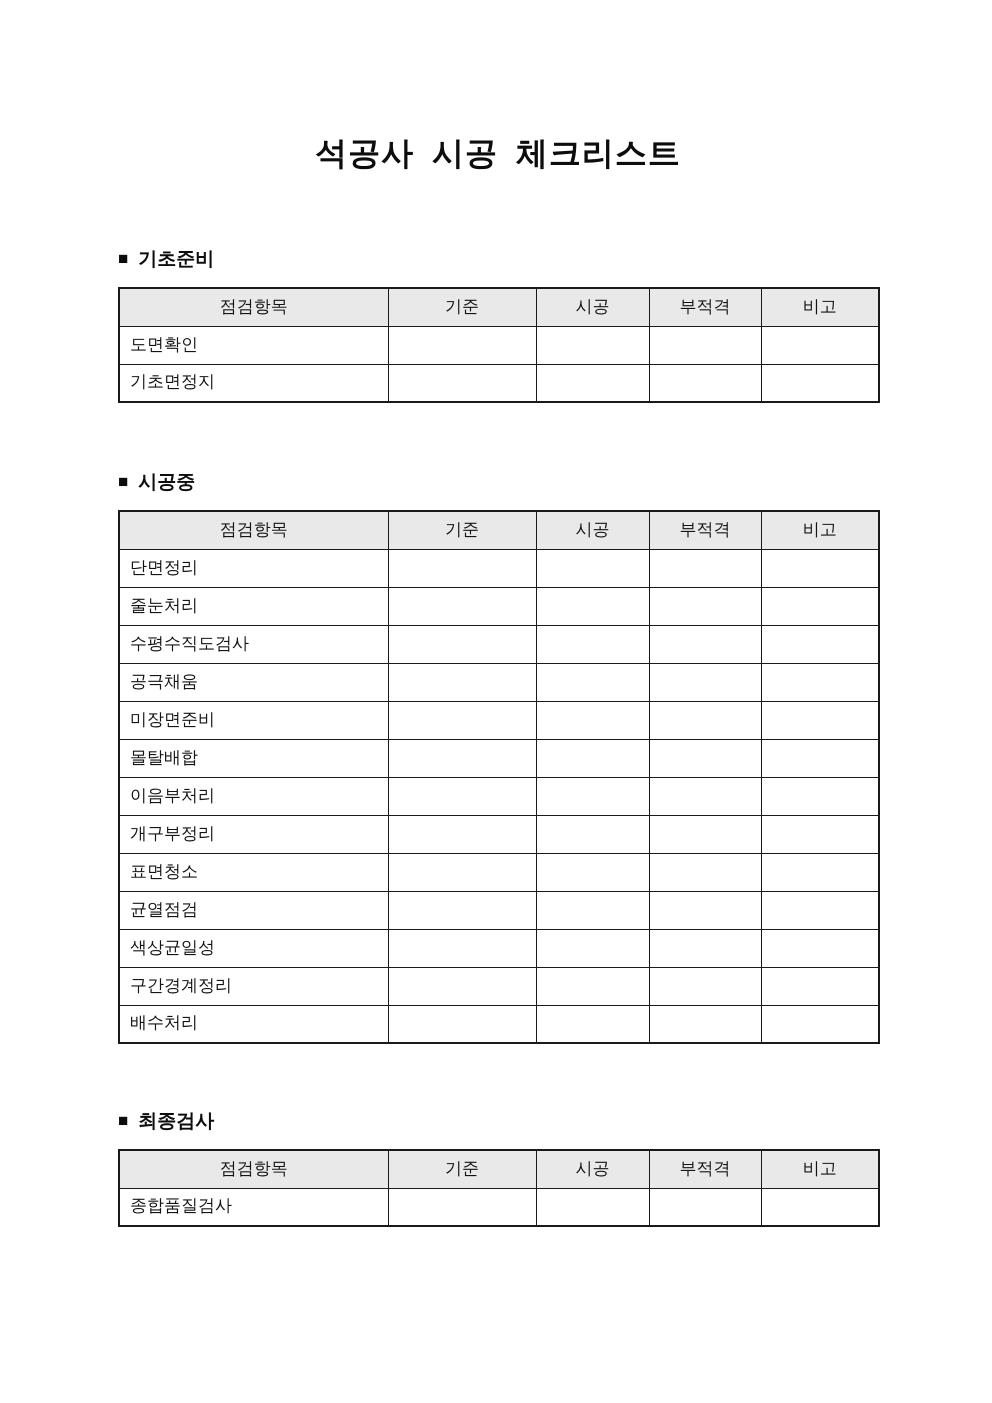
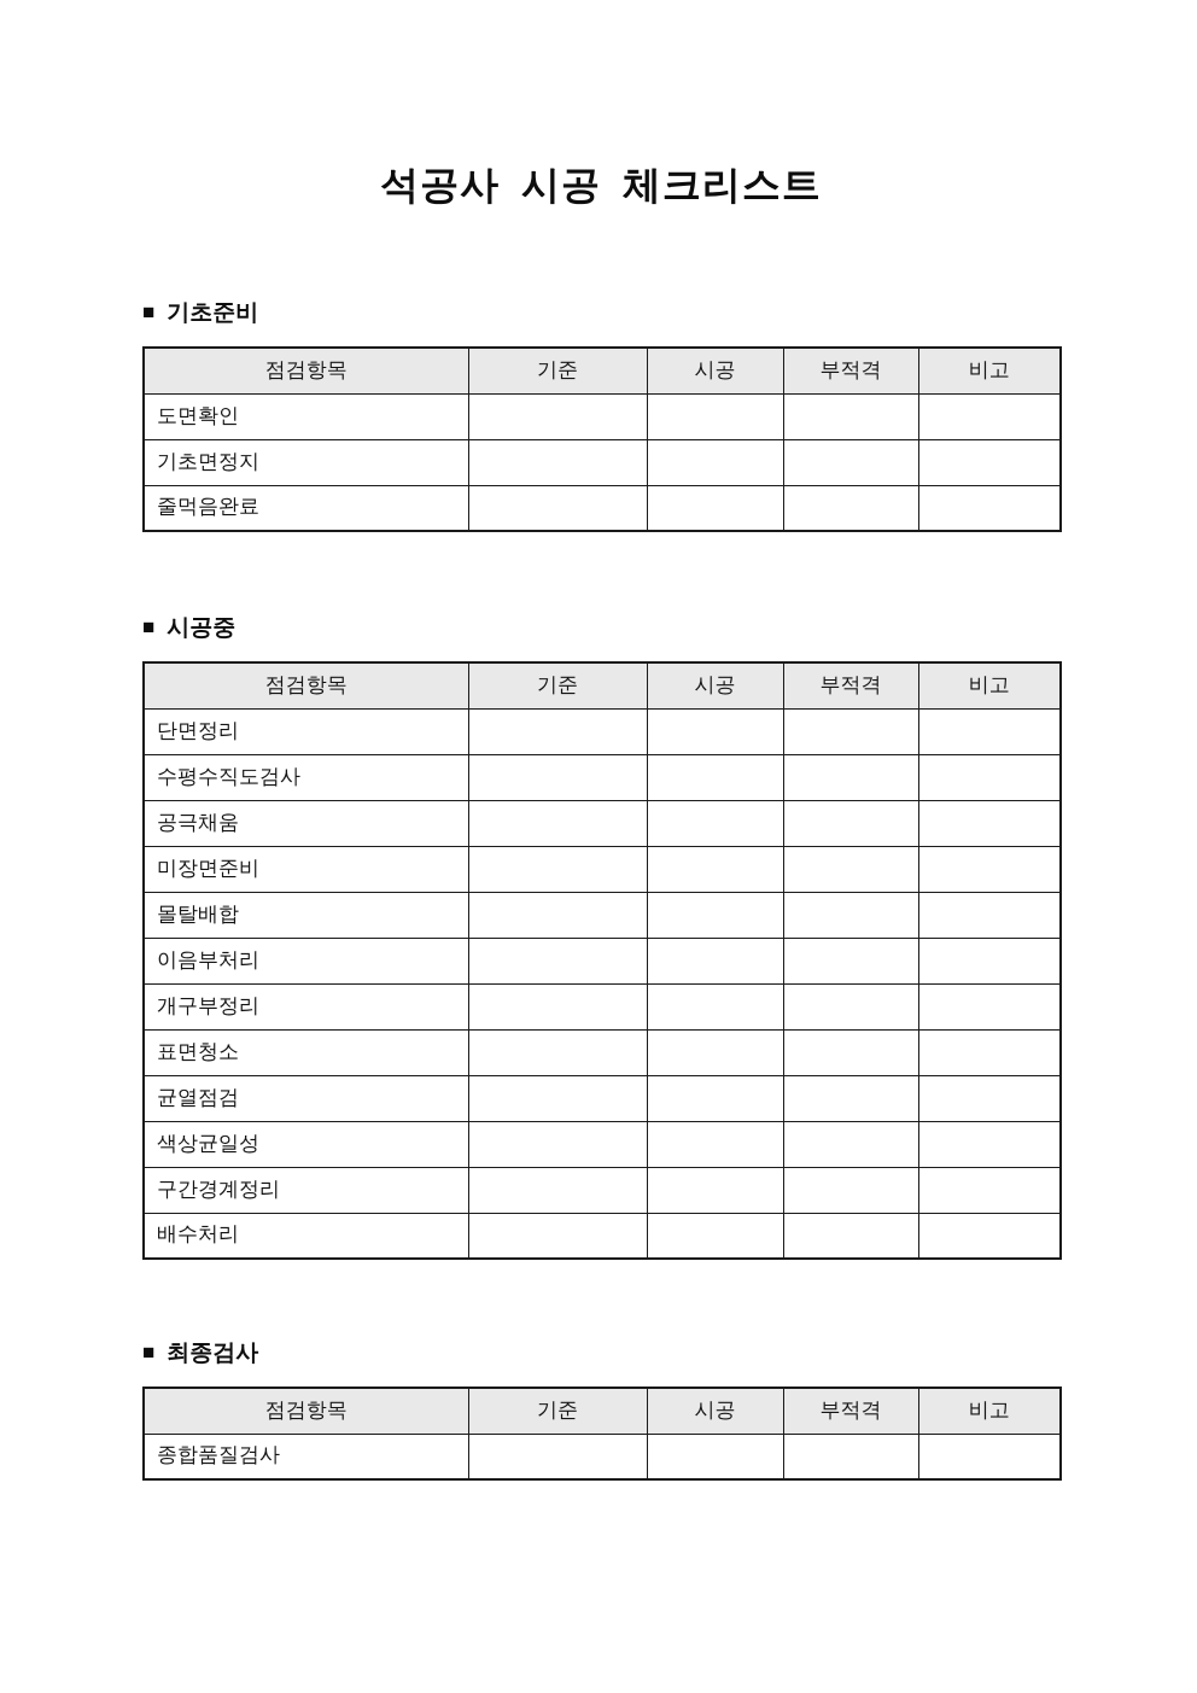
  석공사 시공 체크리스트
  ■
  기초준비
  점검항목	기준	시공	부적격	비고
  도면확인
  기초면정지
+ 줄먹음완료
  ■
  시공중
  점검항목	기준	시공	부적격	비고
  단면정리
- 줄눈처리
  수평수직도검사
  공극채움
  미장면준비
  몰탈배합
  이음부처리
  개구부정리
  표면청소
  균열점검
  색상균일성
  구간경계정리
  배수처리
  ■
  최종검사
  점검항목	기준	시공	부적격	비고
  종합품질검사
